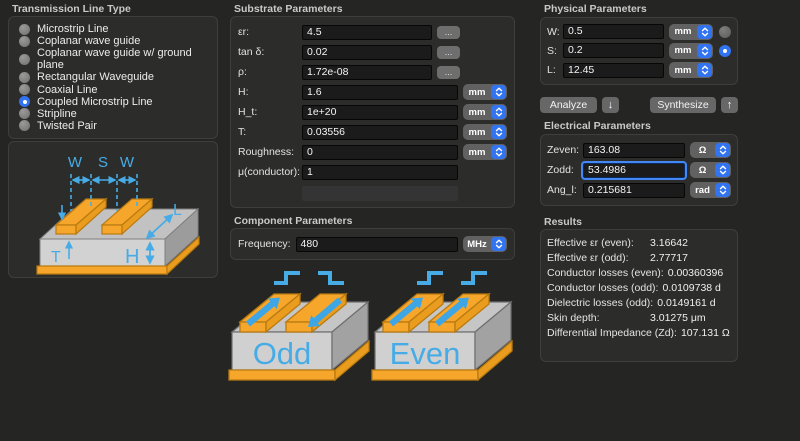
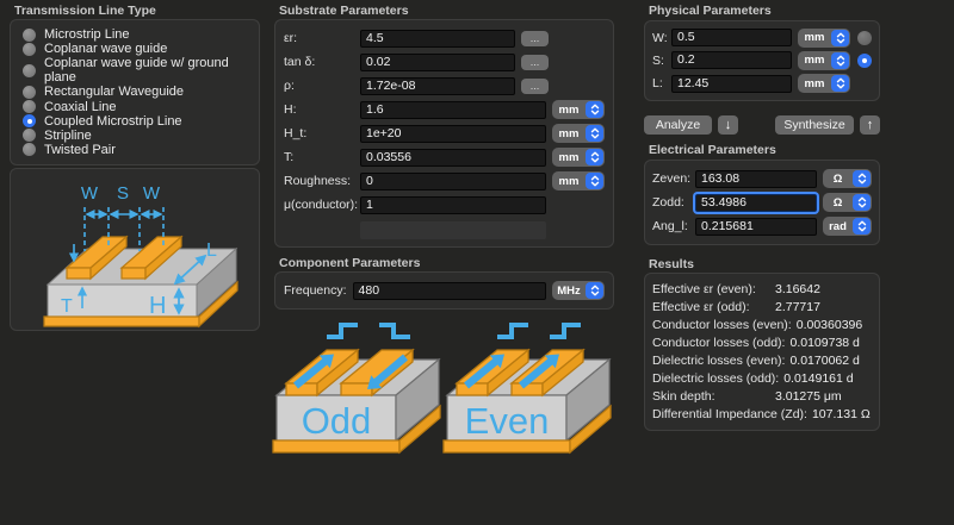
  Transmission Line Type
  Microstrip Line
  Coplanar wave guide
  Coplanar wave guide w/ ground plane
  Rectangular Waveguide
  Coaxial Line
  Coupled Microstrip Line
  Stripline
  Twisted Pair
  W
  S
  W
  T
  H
  L
  Substrate Parameters
  εr:
  4.5
  ...
  tan δ:
  0.02
  ...
  ρ:
  1.72e-08
  ...
  H:
  1.6
  mm
  H_t:
  1e+20
  mm
  T:
  0.03556
  mm
  Roughness:
  0
  mm
  μ(conductor):
  1
  Component Parameters
  Frequency:
  480
  MHz
  Odd
  Even
  Physical Parameters
  W:
  0.5
  mm
  S:
  0.2
  mm
  L:
  12.45
  mm
  Analyze
  ↓
  Synthesize
  ↑
  Electrical Parameters
  Zeven:
  163.08
  Ω
  Zodd:
  53.4986
  Ω
  Ang_l:
  0.215681
  rad
  Results
  Effective εr (even):
  3.16642
  Effective εr (odd):
  2.77717
  Conductor losses (even):
  0.00360396
  Conductor losses (odd):
  0.0109738 d
+ Dielectric losses (even):
+ 0.0170062 d
  Dielectric losses (odd):
  0.0149161 d
  Skin depth:
  3.01275 μm
  Differential Impedance (Zd):
  107.131 Ω
